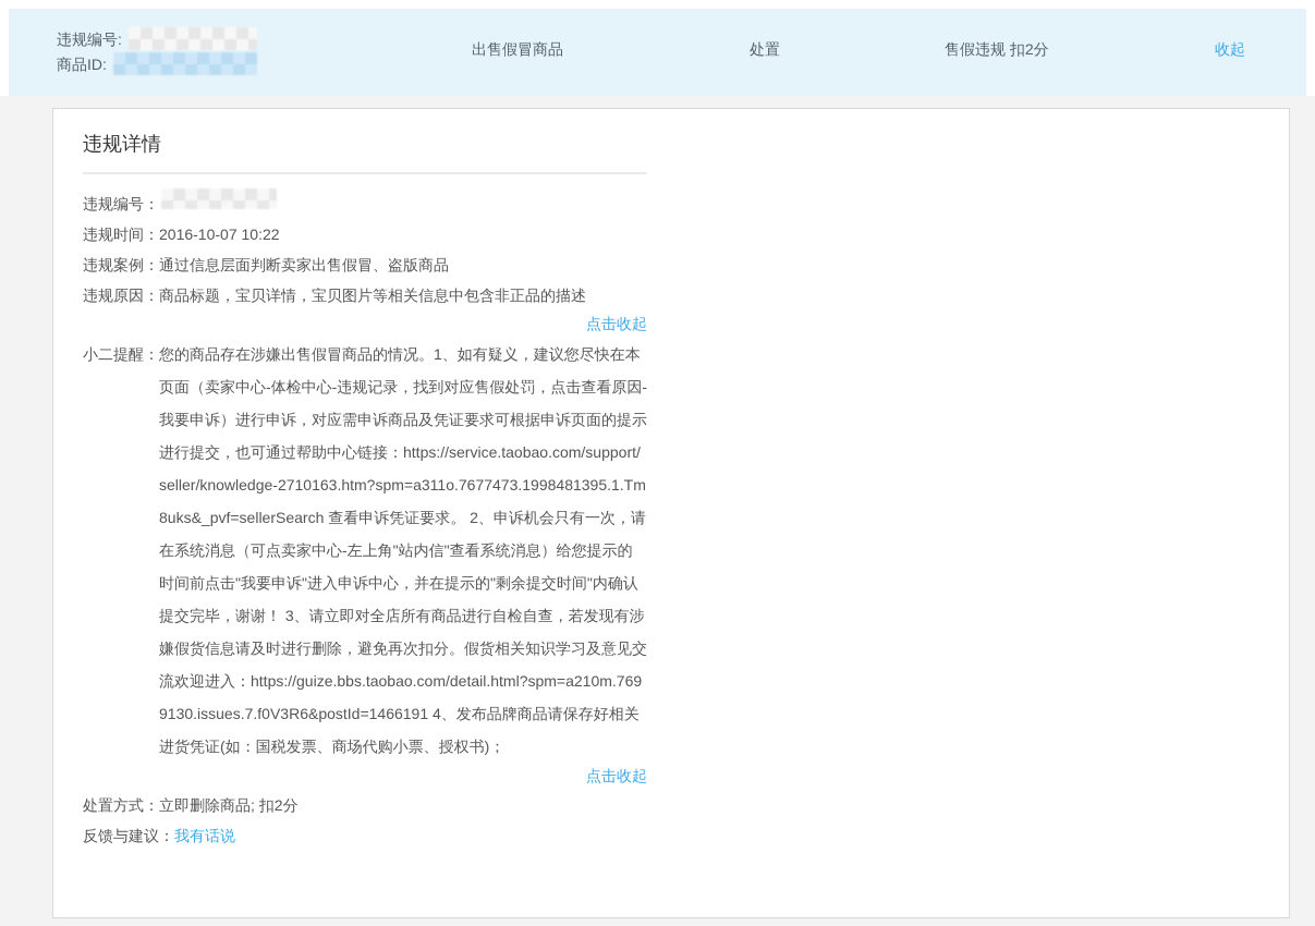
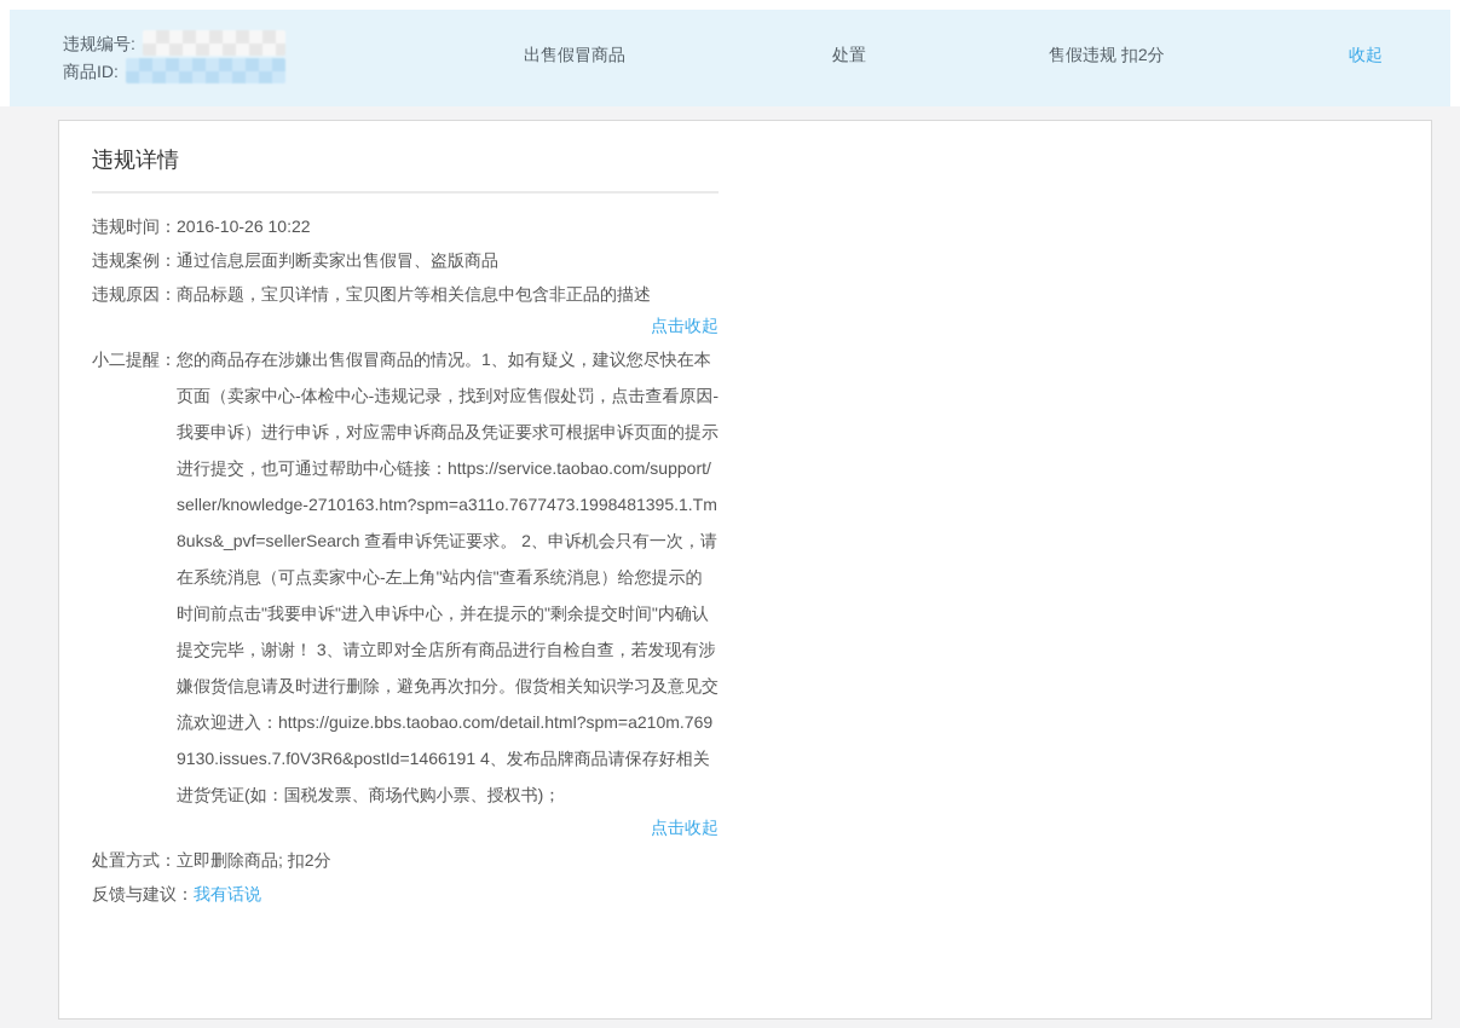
  违规编号:
  商品ID:
  出售假冒商品
  处置
  售假违规 扣2分
  收起
  违规详情
- 违规编号：
  违规时间：
- 2016-10-07 10:22
+ 2016-10-26 10:22
  违规案例：
  通过信息层面判断卖家出售假冒、盗版商品
  违规原因：
  商品标题，宝贝详情，宝贝图片等相关信息中包含非正品的描述
  点击收起
  小二提醒：
  您的商品存在涉嫌出售假冒商品的情况。1、如有疑义，建议您尽快在本页面（卖家中心-体检中心-违规记录，找到对应售假处罚，点击查看原因-我要申诉）进行申诉，对应需申诉商品及凭证要求可根据申诉页面的提示进行提交，也可通过帮助中心链接：https://service.taobao.com/support/seller/knowledge-2710163.htm?spm=a311o.7677473.1998481395.1.Tm8uks&_pvf=sellerSearch 查看申诉凭证要求。 2、申诉机会只有一次，请在系统消息（可点卖家中心-左上角"站内信"查看系统消息）给您提示的时间前点击"我要申诉"进入申诉中心，并在提示的"剩余提交时间"内确认提交完毕，谢谢！ 3、请立即对全店所有商品进行自检自查，若发现有涉嫌假货信息请及时进行删除，避免再次扣分。假货相关知识学习及意见交流欢迎进入：https://guize.bbs.taobao.com/detail.html?spm=a210m.7699130.issues.7.f0V3R6&postId=1466191 4、发布品牌商品请保存好相关进货凭证(如：国税发票、商场代购小票、授权书)；
  点击收起
  处置方式：
  立即删除商品; 扣2分
  反馈与建议：
  我有话说
